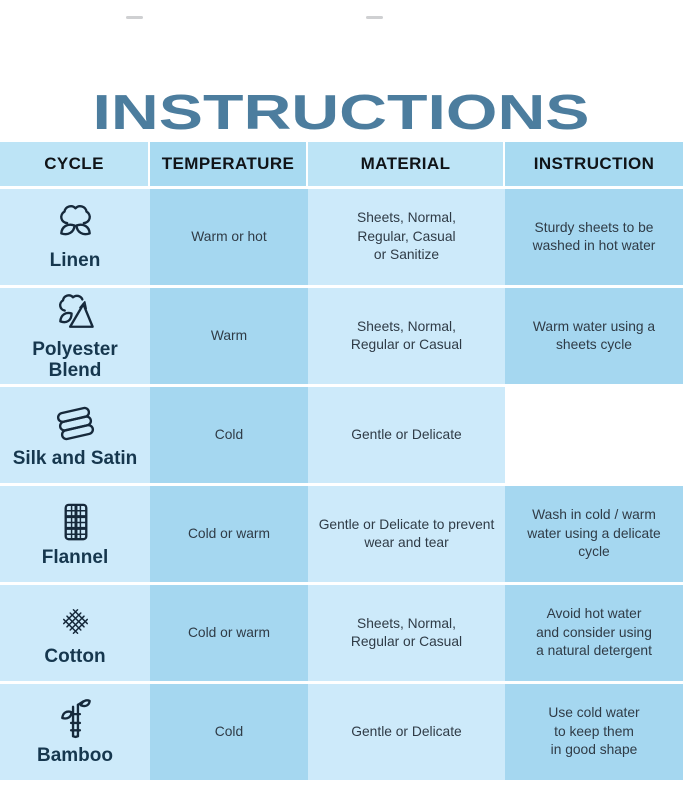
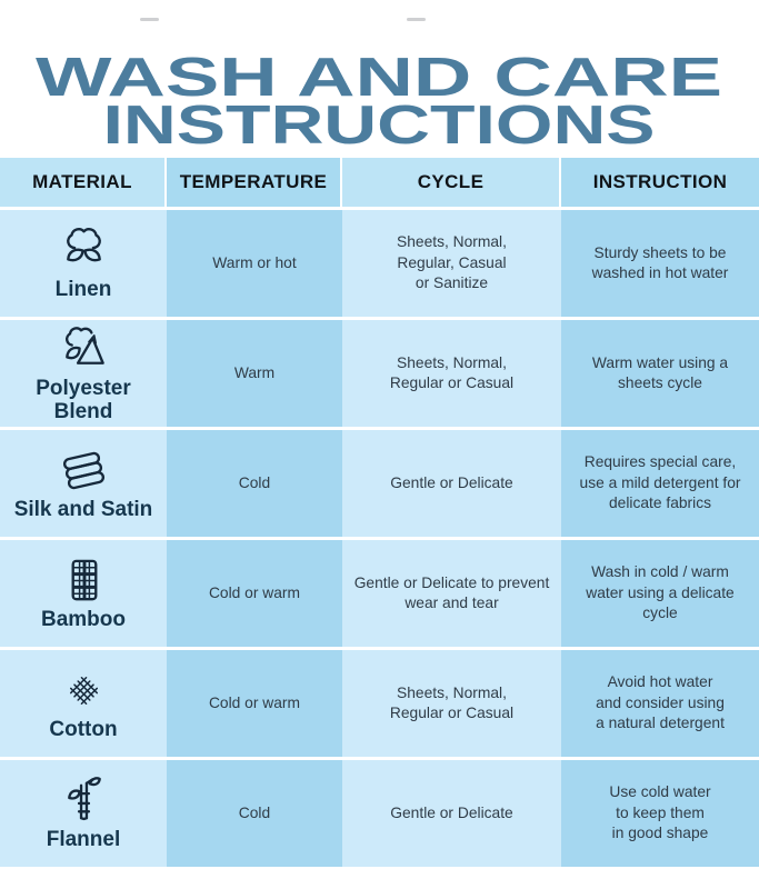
+ WASH AND CARE
  INSTRUCTIONS
- CYCLE
+ MATERIAL
  TEMPERATURE
- MATERIAL
+ CYCLE
  INSTRUCTION
  Linen
  Warm or hot
  Sheets, Normal,
  Regular, Casual
  or Sanitize
  Sturdy sheets to be
  washed in hot water
  Polyester
  Blend
  Warm
  Sheets, Normal,
  Regular or Casual
  Warm water using a
  sheets cycle
  Silk and Satin
  Cold
  Gentle or Delicate
+ Requires special care,
+ use a mild detergent for
+ delicate fabrics
- Flannel
+ Bamboo
  Cold or warm
  Gentle or Delicate to prevent
  wear and tear
  Wash in cold / warm
  water using a delicate
  cycle
  Cotton
  Cold or warm
  Sheets, Normal,
  Regular or Casual
  Avoid hot water
  and consider using
  a natural detergent
- Bamboo
+ Flannel
  Cold
  Gentle or Delicate
  Use cold water
  to keep them
  in good shape
